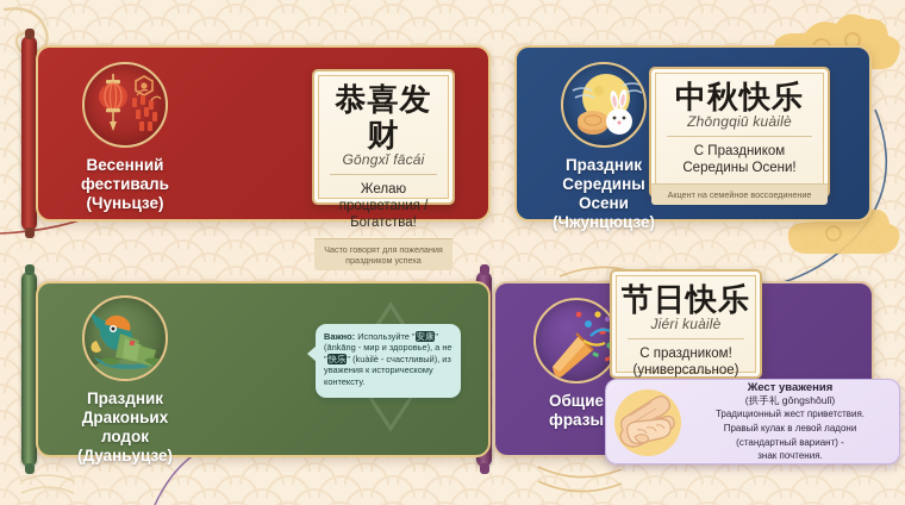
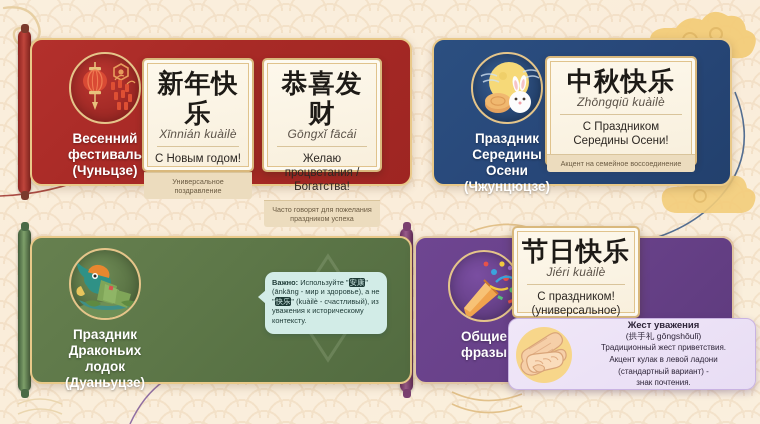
  Весенний
  фестиваль
  (Чуньцзе)
+ 新年快乐
+ Xīnnián kuàilè
+ С Новым годом!
+ Универсальное поздравление
  恭喜发财
  Gōngxǐ fācái
  Желаю процветания / Богатства!
  Часто говорят для пожелания праздником успеха
  Праздник
  Середины
  Осени
  (Чжунцюцзе)
  中秋快乐
  Zhōngqiū kuàilè
  С Праздником Середины Осени!
  Акцент на семейное воссоединение
  Праздник
  Драконьих
  лодок
  (Дуаньуцзе)
  Важно: Используйте "安康" (ānkāng - мир и здоровье), а не "快乐" (kuàilè - счастливый), из уважения к историческому контексту.
  Общие
  фразы
  节日快乐
  Jiéri kuàilè
  С праздником!
  (универсальное)
  Жест уважения
  (拱手礼 gǒngshǒulǐ)
  Традиционный жест приветствия.
- Правый кулак в левой ладони
+ Акцент кулак в левой ладони
  (стандартный вариант) -
  знак почтения.
